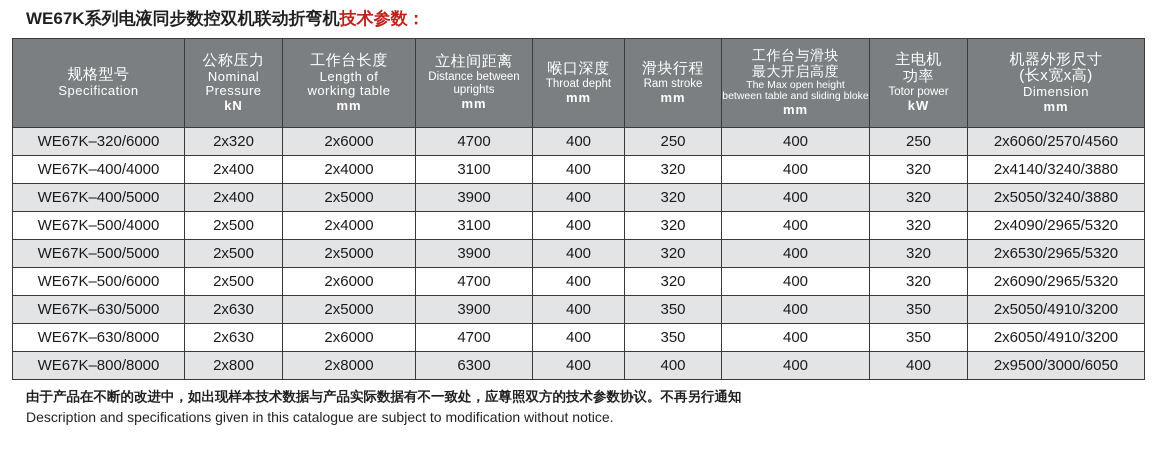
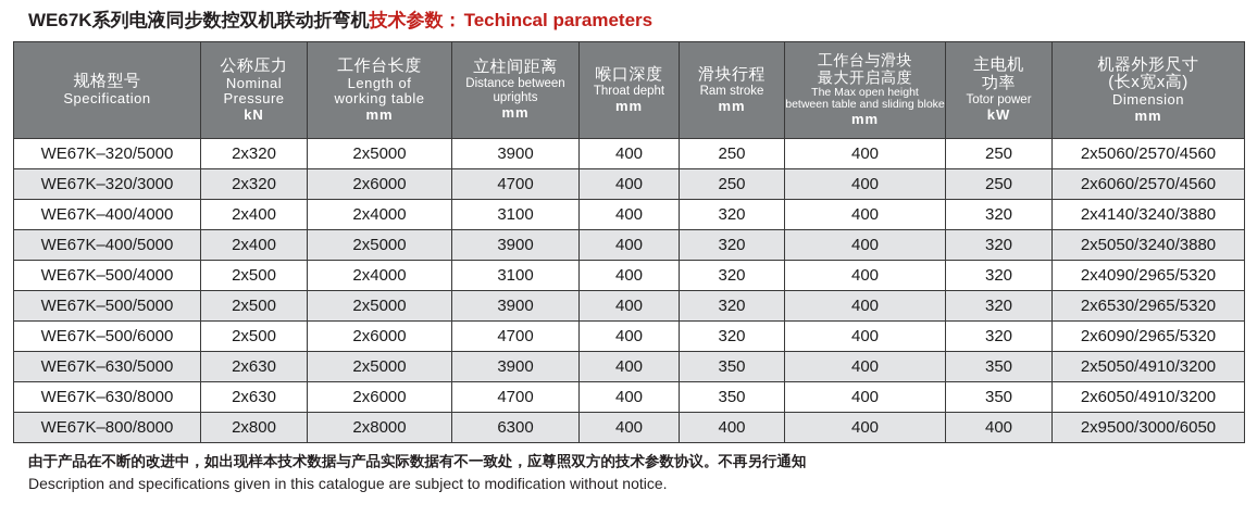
  WE67K系列电液同步数控双机联动折弯机
  技术参数：
+ Techincal parameters
  规格型号 Specification	公称压力 Nominal Pressure kN	工作台长度 Length of working table mm	立柱间距离 Distance between uprights mm	喉口深度 Throat depht mm	滑块行程 Ram stroke mm	工作台与滑块 最大开启高度 The Max open height between table and sliding bloke mm	主电机 功率 Totor power kW	机器外形尺寸 (长x宽x高) Dimension mm
+ WE67K–320/5000	2x320	2x5000	3900	400	250	400	250	2x5060/2570/4560
- WE67K–320/6000	2x320	2x6000	4700	400	250	400	250	2x6060/2570/4560
+ WE67K–320/3000	2x320	2x6000	4700	400	250	400	250	2x6060/2570/4560
  WE67K–400/4000	2x400	2x4000	3100	400	320	400	320	2x4140/3240/3880
  WE67K–400/5000	2x400	2x5000	3900	400	320	400	320	2x5050/3240/3880
  WE67K–500/4000	2x500	2x4000	3100	400	320	400	320	2x4090/2965/5320
  WE67K–500/5000	2x500	2x5000	3900	400	320	400	320	2x6530/2965/5320
  WE67K–500/6000	2x500	2x6000	4700	400	320	400	320	2x6090/2965/5320
  WE67K–630/5000	2x630	2x5000	3900	400	350	400	350	2x5050/4910/3200
  WE67K–630/8000	2x630	2x6000	4700	400	350	400	350	2x6050/4910/3200
  WE67K–800/8000	2x800	2x8000	6300	400	400	400	400	2x9500/3000/6050
  由于产品在不断的改进中，如出现样本技术数据与产品实际数据有不一致处，应尊照双方的技术参数协议。不再另行通知
  Description and specifications given in this catalogue are subject to modification without notice.
